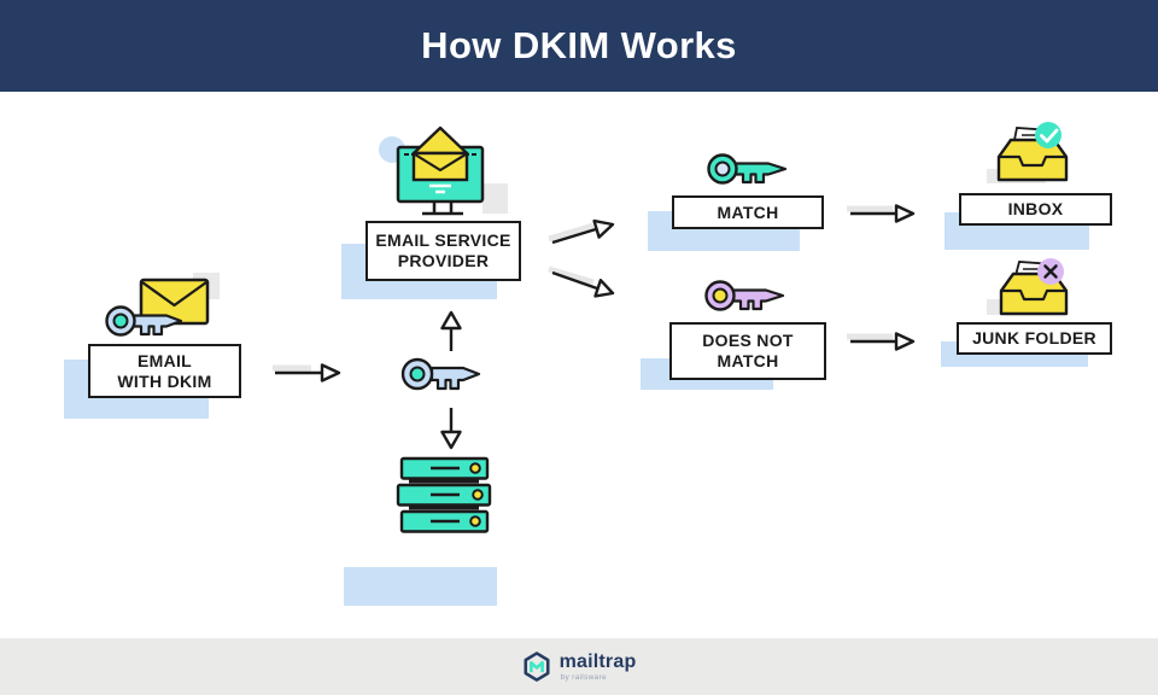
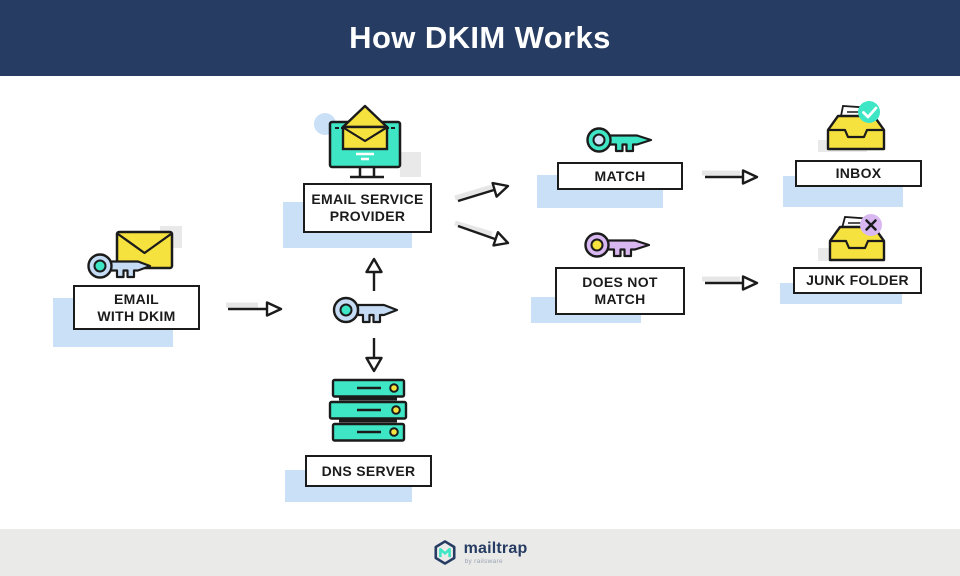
  How DKIM Works
  EMAIL
  WITH DKIM
  EMAIL SERVICE
  PROVIDER
+ DNS SERVER
  MATCH
  DOES NOT
  MATCH
  INBOX
  JUNK FOLDER
  mailtrap
